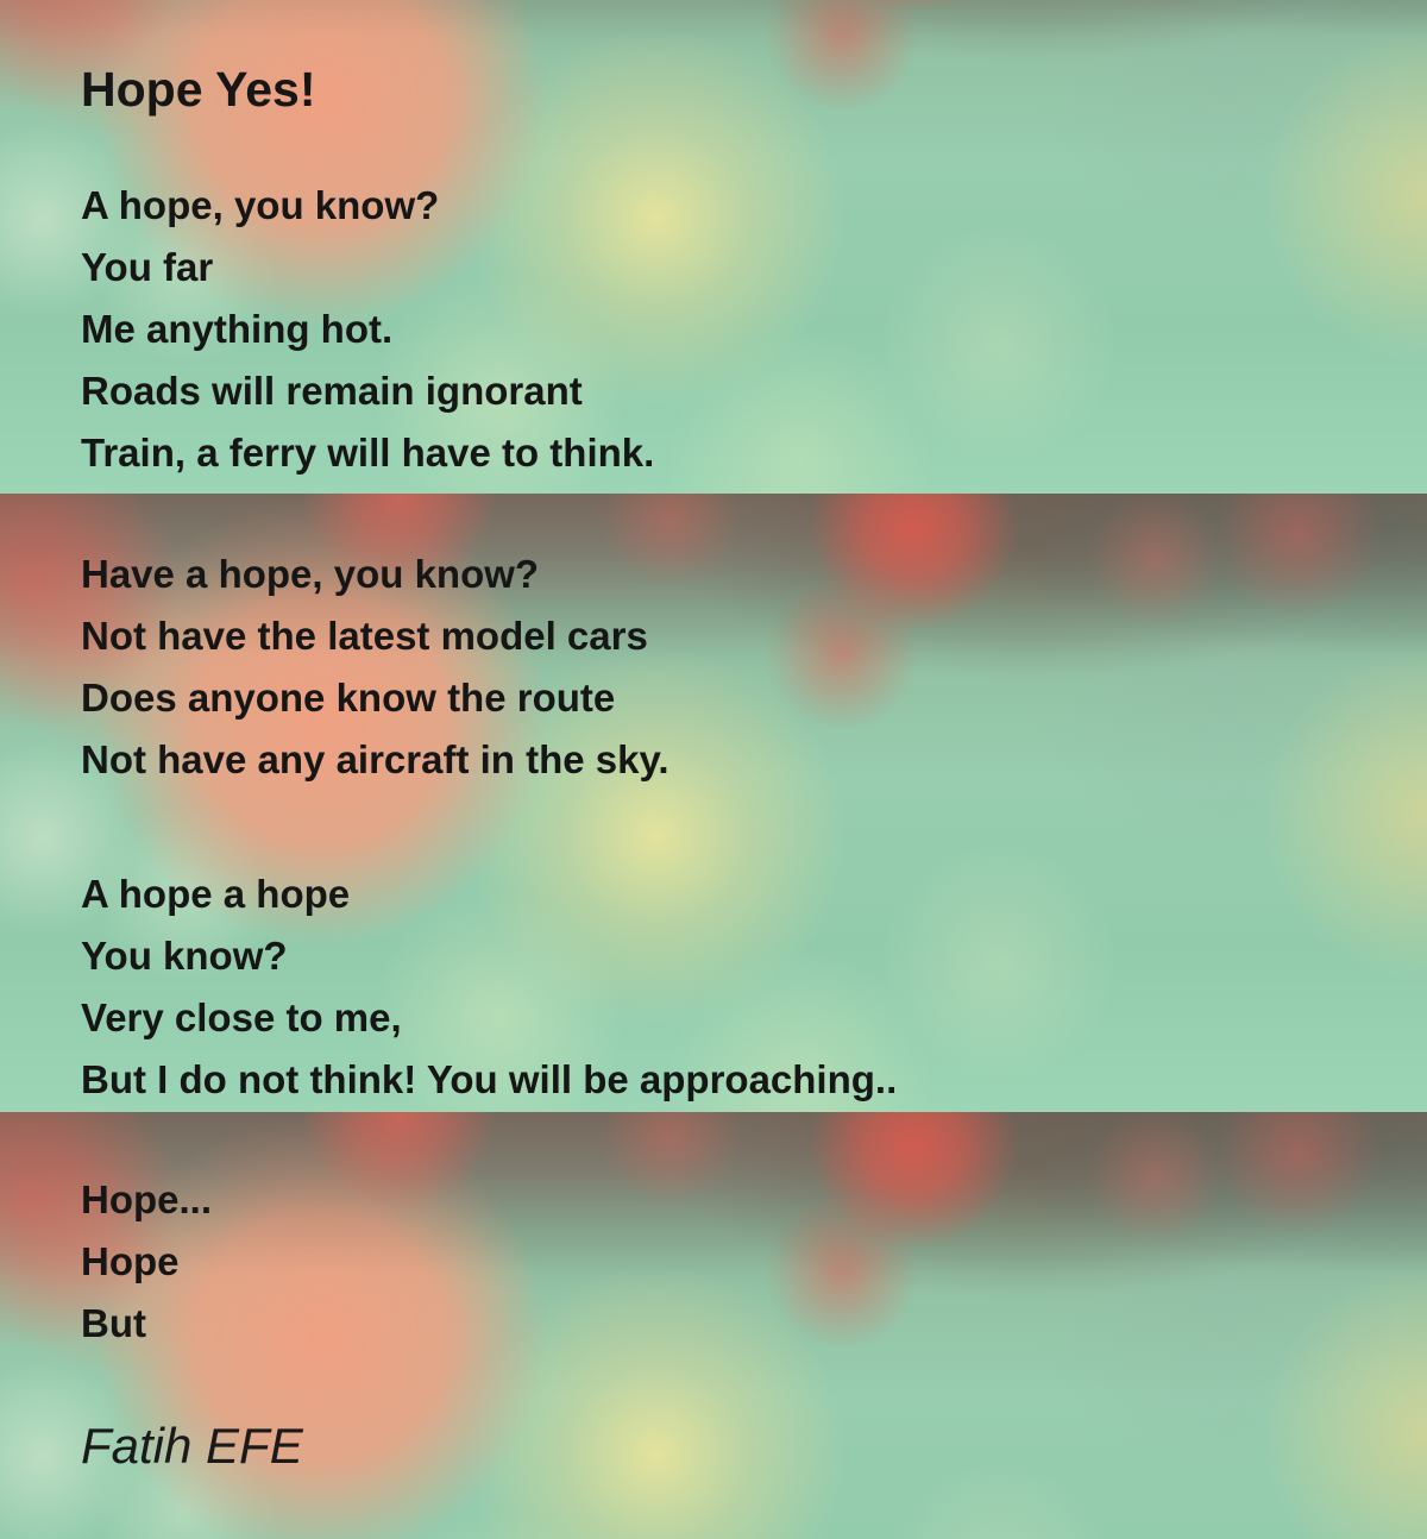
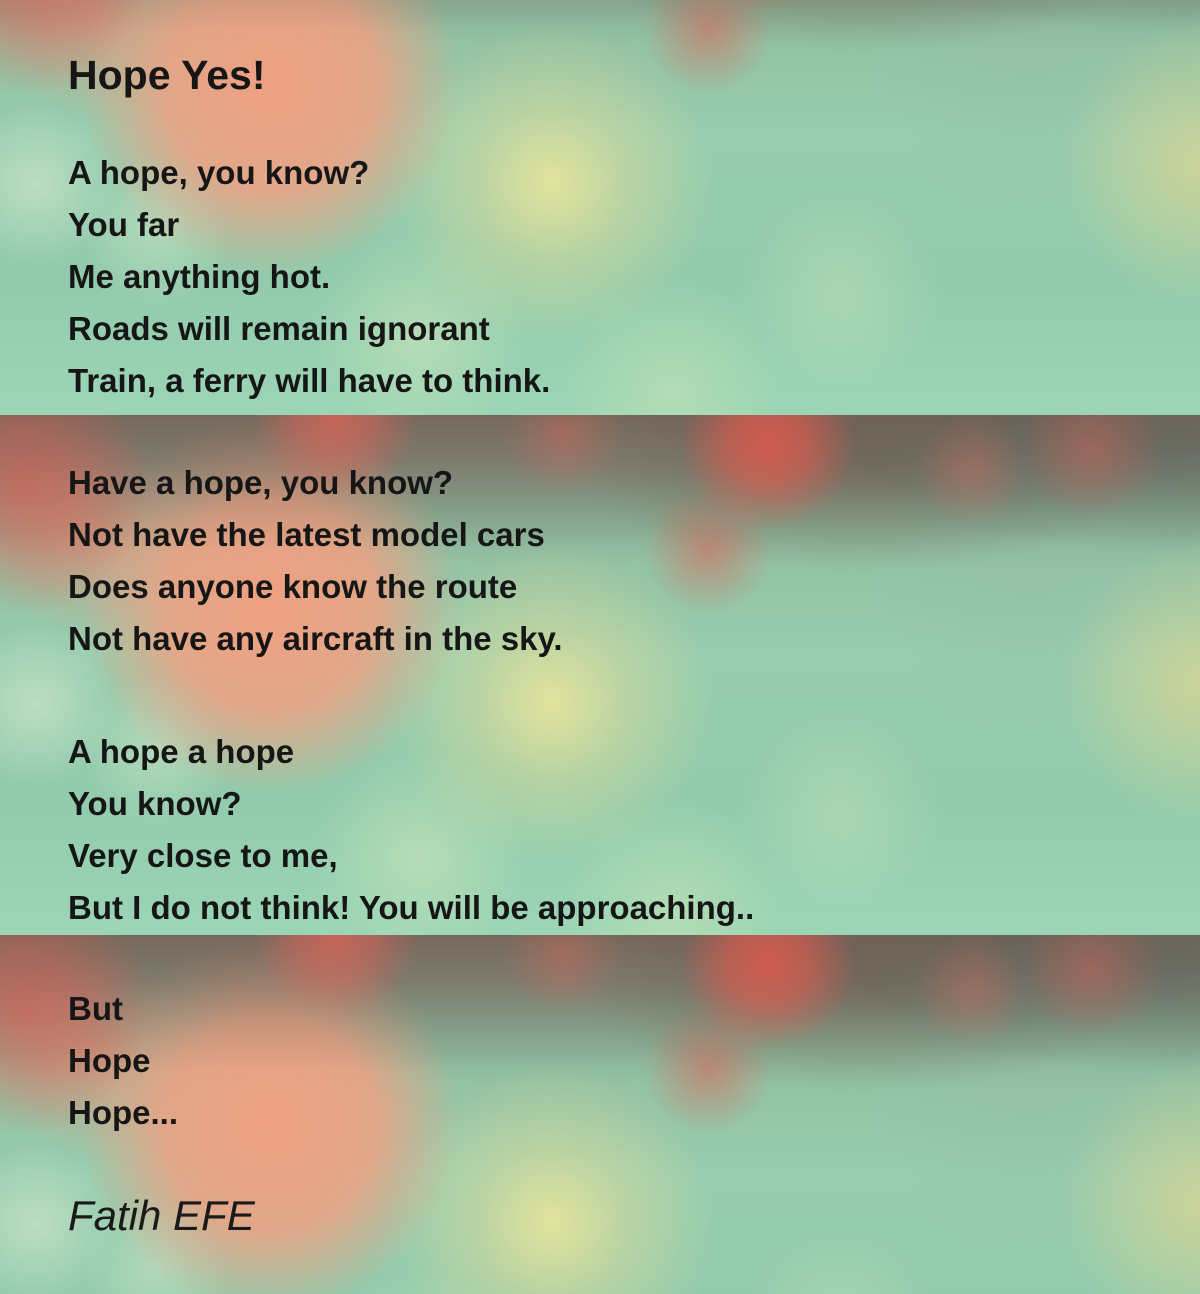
  Hope Yes!
  A hope, you know?
  You far
  Me anything hot.
  Roads will remain ignorant
  Train, a ferry will have to think.
  Have a hope, you know?
  Not have the latest model cars
  Does anyone know the route
  Not have any aircraft in the sky.
  A hope a hope
  You know?
  Very close to me,
  But I do not think! You will be approaching..
- Hope...
+ But
  Hope
- But
+ Hope...
  Fatih EFE
